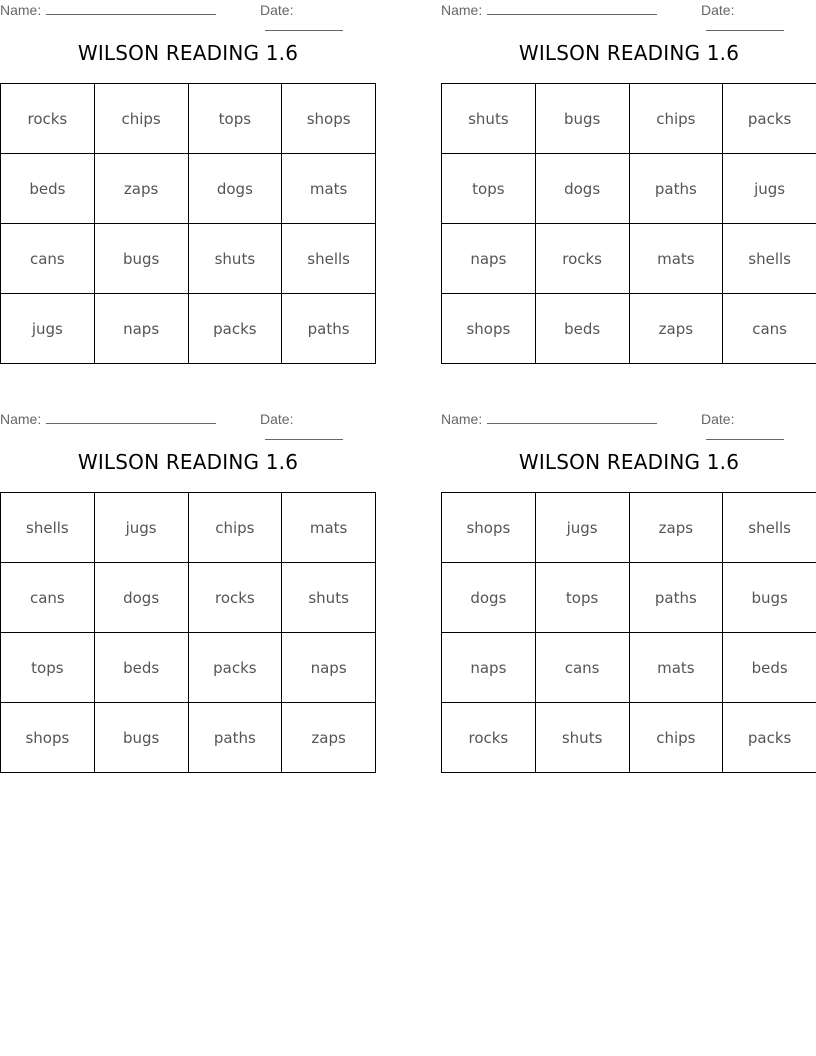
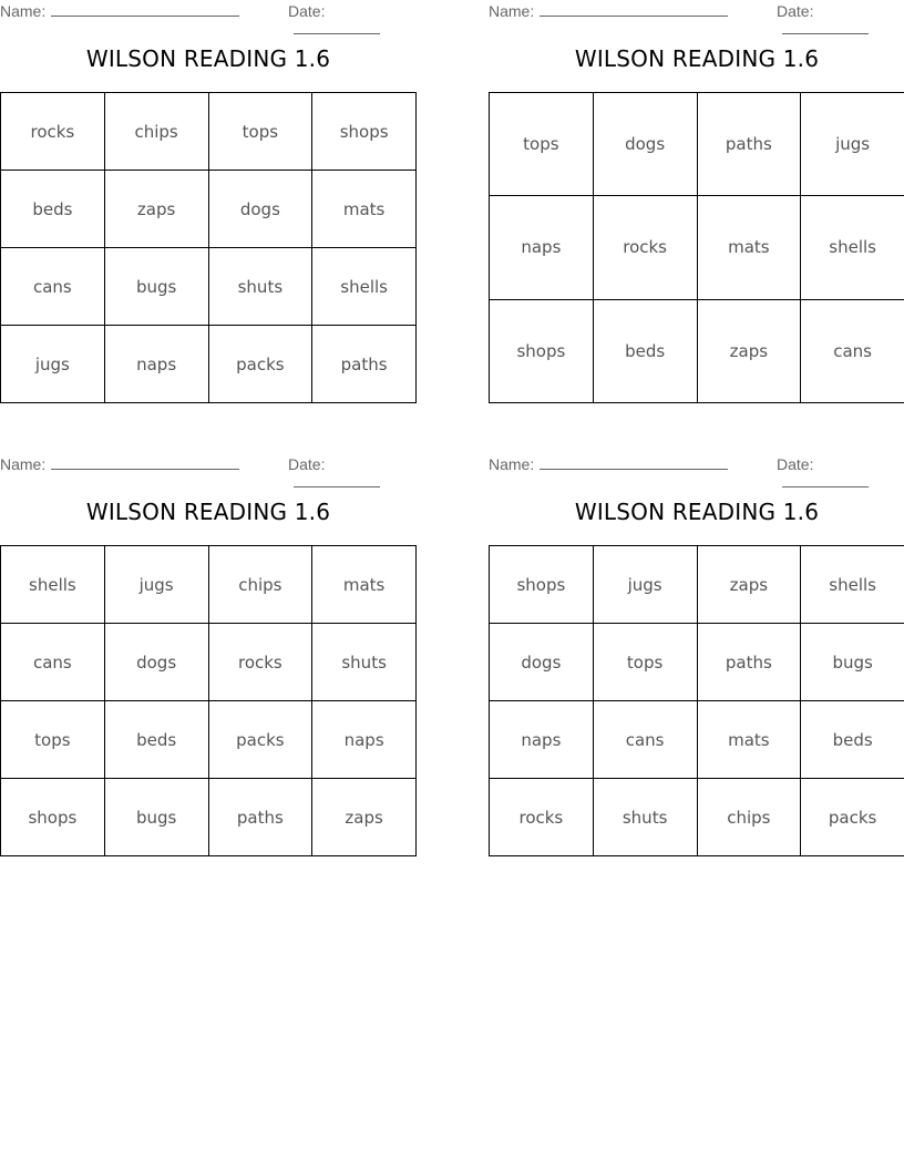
  Name:
  Date:
  WILSON READING 1.6
  rocks	chips	tops	shops
  beds	zaps	dogs	mats
  cans	bugs	shuts	shells
  jugs	naps	packs	paths
  Name:
  Date:
  WILSON READING 1.6
- shuts	bugs	chips	packs
  tops	dogs	paths	jugs
  naps	rocks	mats	shells
  shops	beds	zaps	cans
  Name:
  Date:
  WILSON READING 1.6
  shells	jugs	chips	mats
  cans	dogs	rocks	shuts
  tops	beds	packs	naps
  shops	bugs	paths	zaps
  Name:
  Date:
  WILSON READING 1.6
  shops	jugs	zaps	shells
  dogs	tops	paths	bugs
  naps	cans	mats	beds
  rocks	shuts	chips	packs
